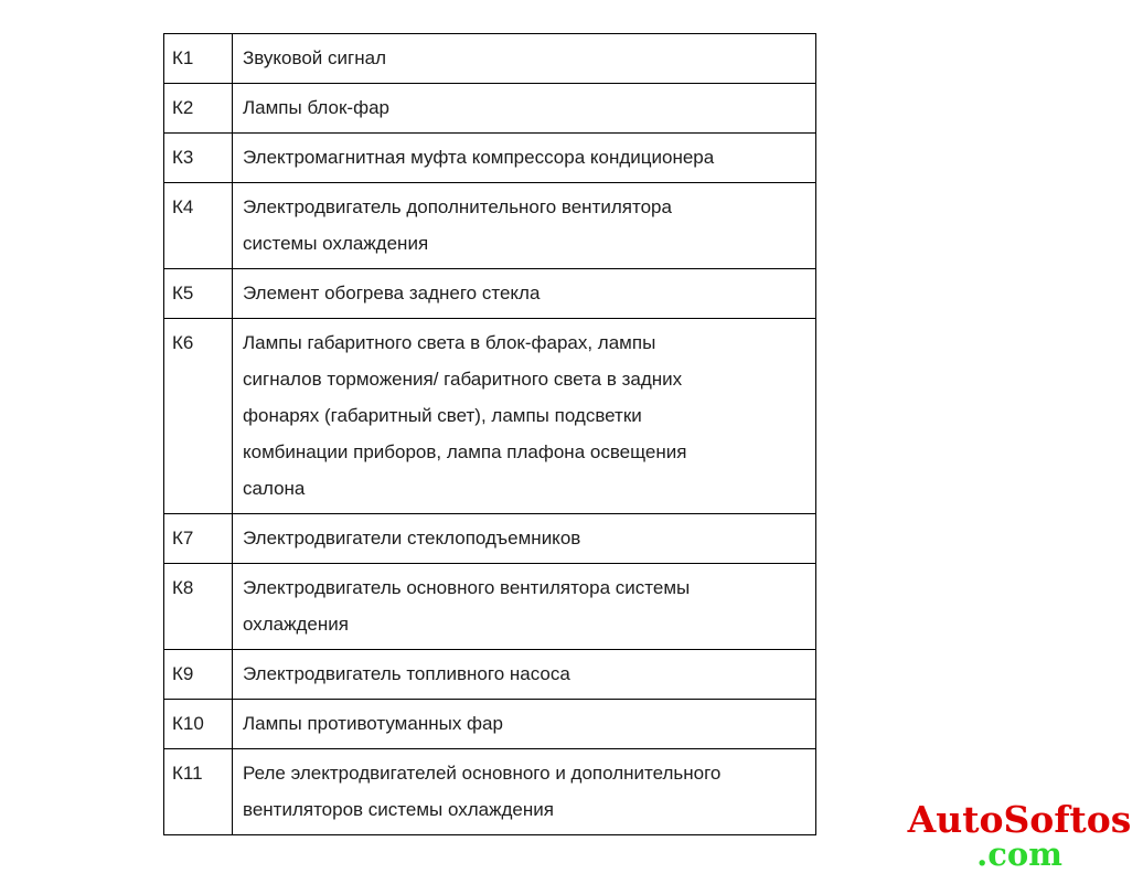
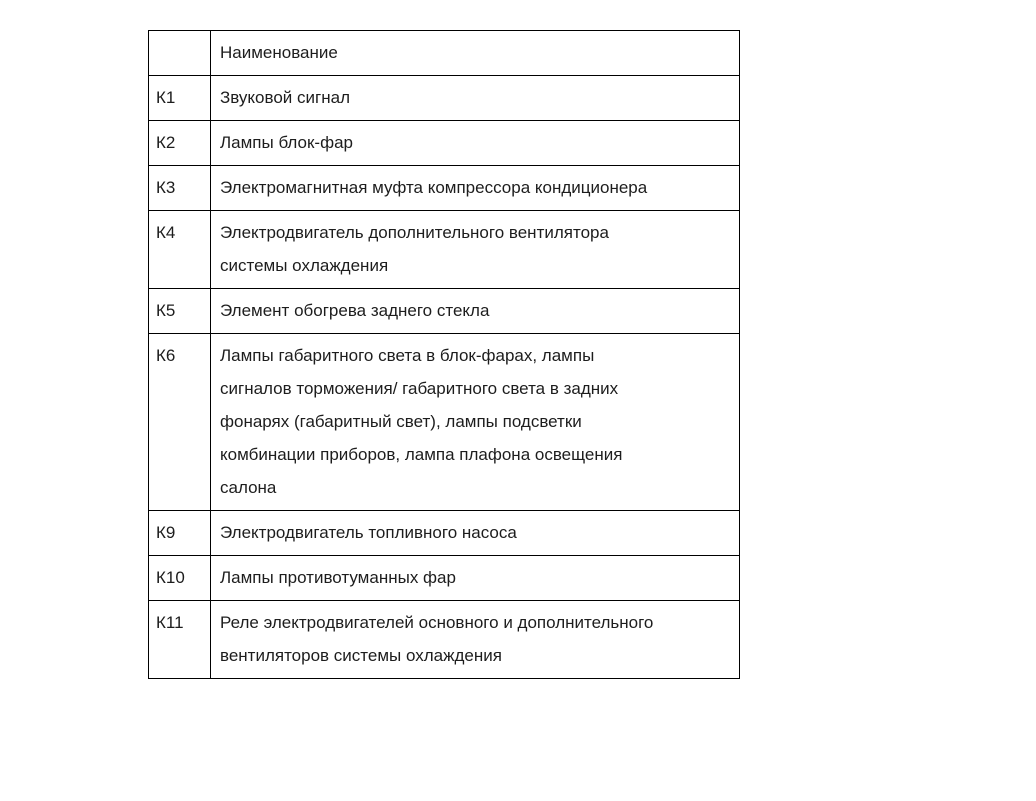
+ 	Наименование
  К1	Звуковой сигнал
  К2	Лампы блок-фар
  К3	Электромагнитная муфта компрессора кондиционера
  К4	Электродвигатель дополнительного вентилятора системы охлаждения
  К5	Элемент обогрева заднего стекла
  К6	Лампы габаритного света в блок-фарах, лампы сигналов торможения/ габаритного света в задних фонарях (габаритный свет), лампы подсветки комбинации приборов, лампа плафона освещения салона
- К7	Электродвигатели стеклоподъемников
- К8	Электродвигатель основного вентилятора системы охлаждения
  К9	Электродвигатель топливного насоса
  К10	Лампы противотуманных фар
  К11	Реле электродвигателей основного и дополнительного вентиляторов системы охлаждения
- AutoSoftos
- .com
